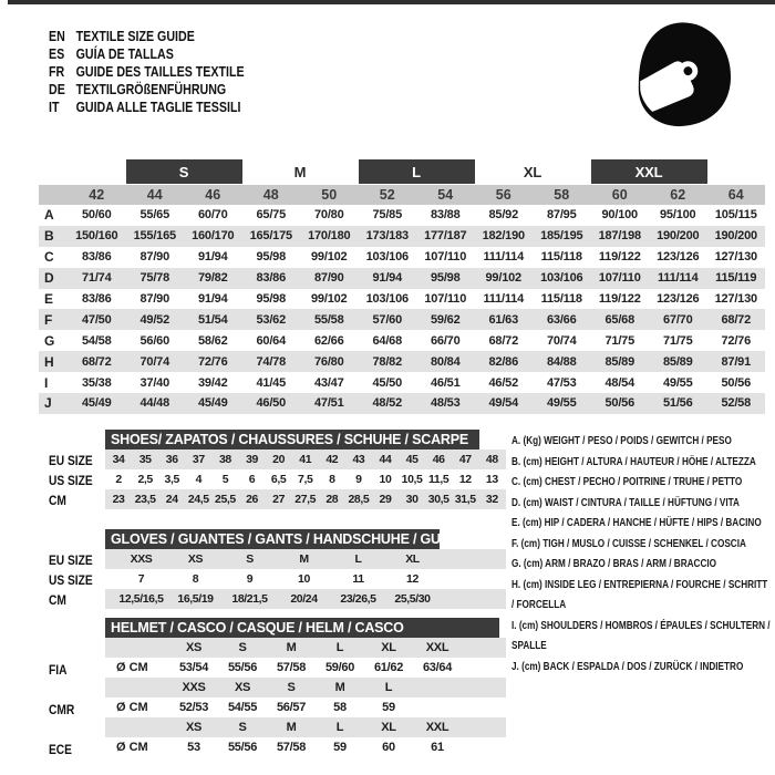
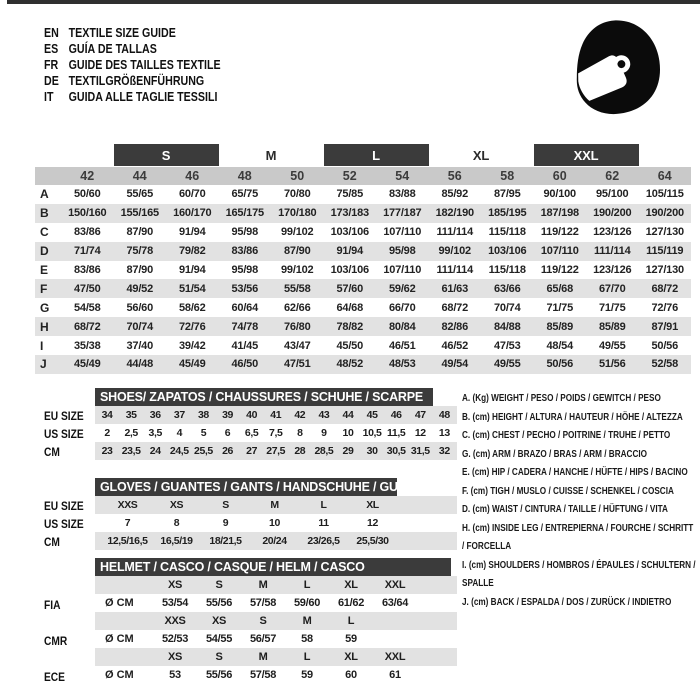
  EN
  TEXTILE SIZE GUIDE
  ES
  GUÍA DE TALLAS
  FR
  GUIDE DES TAILLES TEXTILE
  DE
  TEXTILGRÖßENFÜHRUNG
  IT
  GUIDA ALLE TAGLIE TESSILI
  S
  M
  L
  XL
  XXL
  42
  44
  46
  48
  50
  52
  54
  56
  58
  60
  62
  64
  A
  50/60
  55/65
  60/70
  65/75
  70/80
  75/85
  83/88
  85/92
  87/95
  90/100
  95/100
  105/115
  B
  150/160
  155/165
  160/170
  165/175
  170/180
  173/183
  177/187
  182/190
  185/195
  187/198
  190/200
  190/200
  C
  83/86
  87/90
  91/94
  95/98
  99/102
  103/106
  107/110
  111/114
  115/118
  119/122
  123/126
  127/130
  D
  71/74
  75/78
  79/82
  83/86
  87/90
  91/94
  95/98
  99/102
  103/106
  107/110
  111/114
  115/119
  E
  83/86
  87/90
  91/94
  95/98
  99/102
  103/106
  107/110
  111/114
  115/118
  119/122
  123/126
  127/130
  F
  47/50
  49/52
  51/54
- 53/62
+ 53/56
  55/58
  57/60
  59/62
  61/63
  63/66
  65/68
  67/70
  68/72
  G
  54/58
  56/60
  58/62
  60/64
  62/66
  64/68
  66/70
  68/72
  70/74
  71/75
  71/75
  72/76
  H
  68/72
  70/74
  72/76
  74/78
  76/80
  78/82
  80/84
  82/86
  84/88
  85/89
  85/89
  87/91
  I
  35/38
  37/40
  39/42
  41/45
  43/47
  45/50
  46/51
  46/52
  47/53
  48/54
  49/55
  50/56
  J
  45/49
  44/48
  45/49
  46/50
  47/51
  48/52
  48/53
  49/54
  49/55
  50/56
  51/56
  52/58
  SHOES/ ZAPATOS / CHAUSSURES / SCHUHE / SCARPE
  34
  35
  36
  37
  38
  39
- 20
+ 40
  41
  42
  43
  44
  45
  46
  47
  48
  2
  2,5
  3,5
  4
  5
  6
  6,5
  7,5
  8
  9
  10
  10,5
  11,5
  12
  13
  23
  23,5
  24
  24,5
  25,5
  26
  27
  27,5
  28
  28,5
  29
  30
  30,5
  31,5
  32
  EU SIZE
  US SIZE
  CM
  GLOVES / GUANTES / GANTS / HANDSCHUHE / GUANTI
  XXS
  XS
  S
  M
  L
  XL
  7
  8
  9
  10
  11
  12
  12,5/16,5
  16,5/19
  18/21,5
  20/24
  23/26,5
  25,5/30
  EU SIZE
  US SIZE
  CM
  HELMET / CASCO / CASQUE / HELM / CASCO
  XS
  S
  M
  L
  XL
  XXL
  Ø CM
  53/54
  55/56
  57/58
  59/60
  61/62
  63/64
  XXS
  XS
  S
  M
  L
  Ø CM
  52/53
  54/55
  56/57
  58
  59
  XS
  S
  M
  L
  XL
  XXL
  Ø CM
  53
  55/56
  57/58
  59
  60
  61
  FIA
  CMR
  ECE
  A. (Kg) WEIGHT / PESO / POIDS / GEWITCH / PESO
  B. (cm) HEIGHT / ALTURA / HAUTEUR / HÖHE / ALTEZZA
  C. (cm) CHEST / PECHO / POITRINE / TRUHE / PETTO
- D. (cm) WAIST / CINTURA / TAILLE / HÜFTUNG / VITA
+ G. (cm) ARM / BRAZO / BRAS / ARM / BRACCIO
  E. (cm) HIP / CADERA / HANCHE / HÜFTE / HIPS / BACINO
  F. (cm) TIGH / MUSLO / CUISSE / SCHENKEL / COSCIA
- G. (cm) ARM / BRAZO / BRAS / ARM / BRACCIO
+ D. (cm) WAIST / CINTURA / TAILLE / HÜFTUNG / VITA
  H. (cm) INSIDE LEG / ENTREPIERNA / FOURCHE / SCHRITT / FORCELLA
  I. (cm) SHOULDERS / HOMBROS / ÉPAULES / SCHULTERN / SPALLE
  J. (cm) BACK / ESPALDA / DOS / ZURÜCK / INDIETRO
